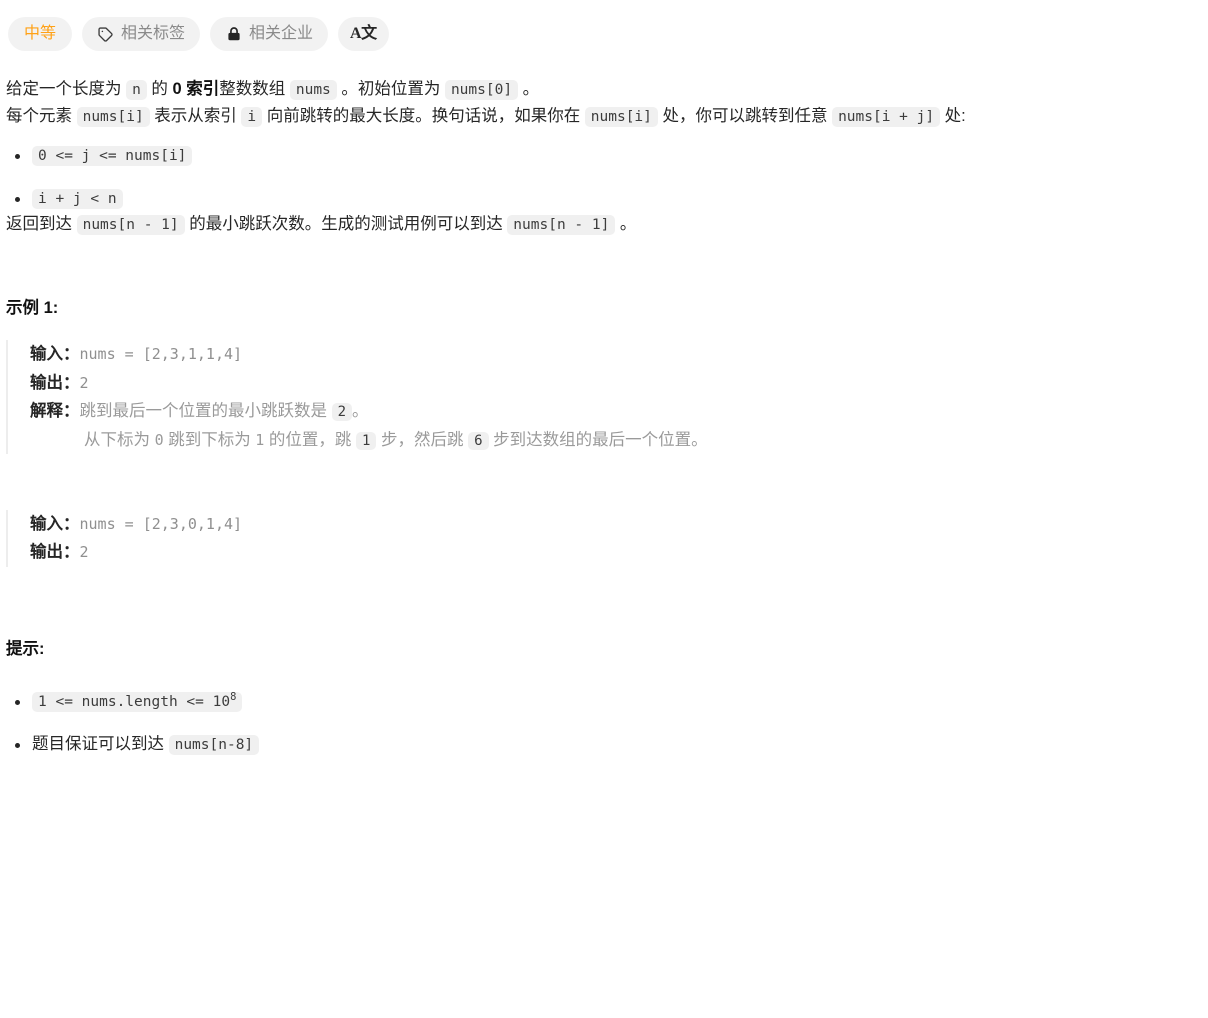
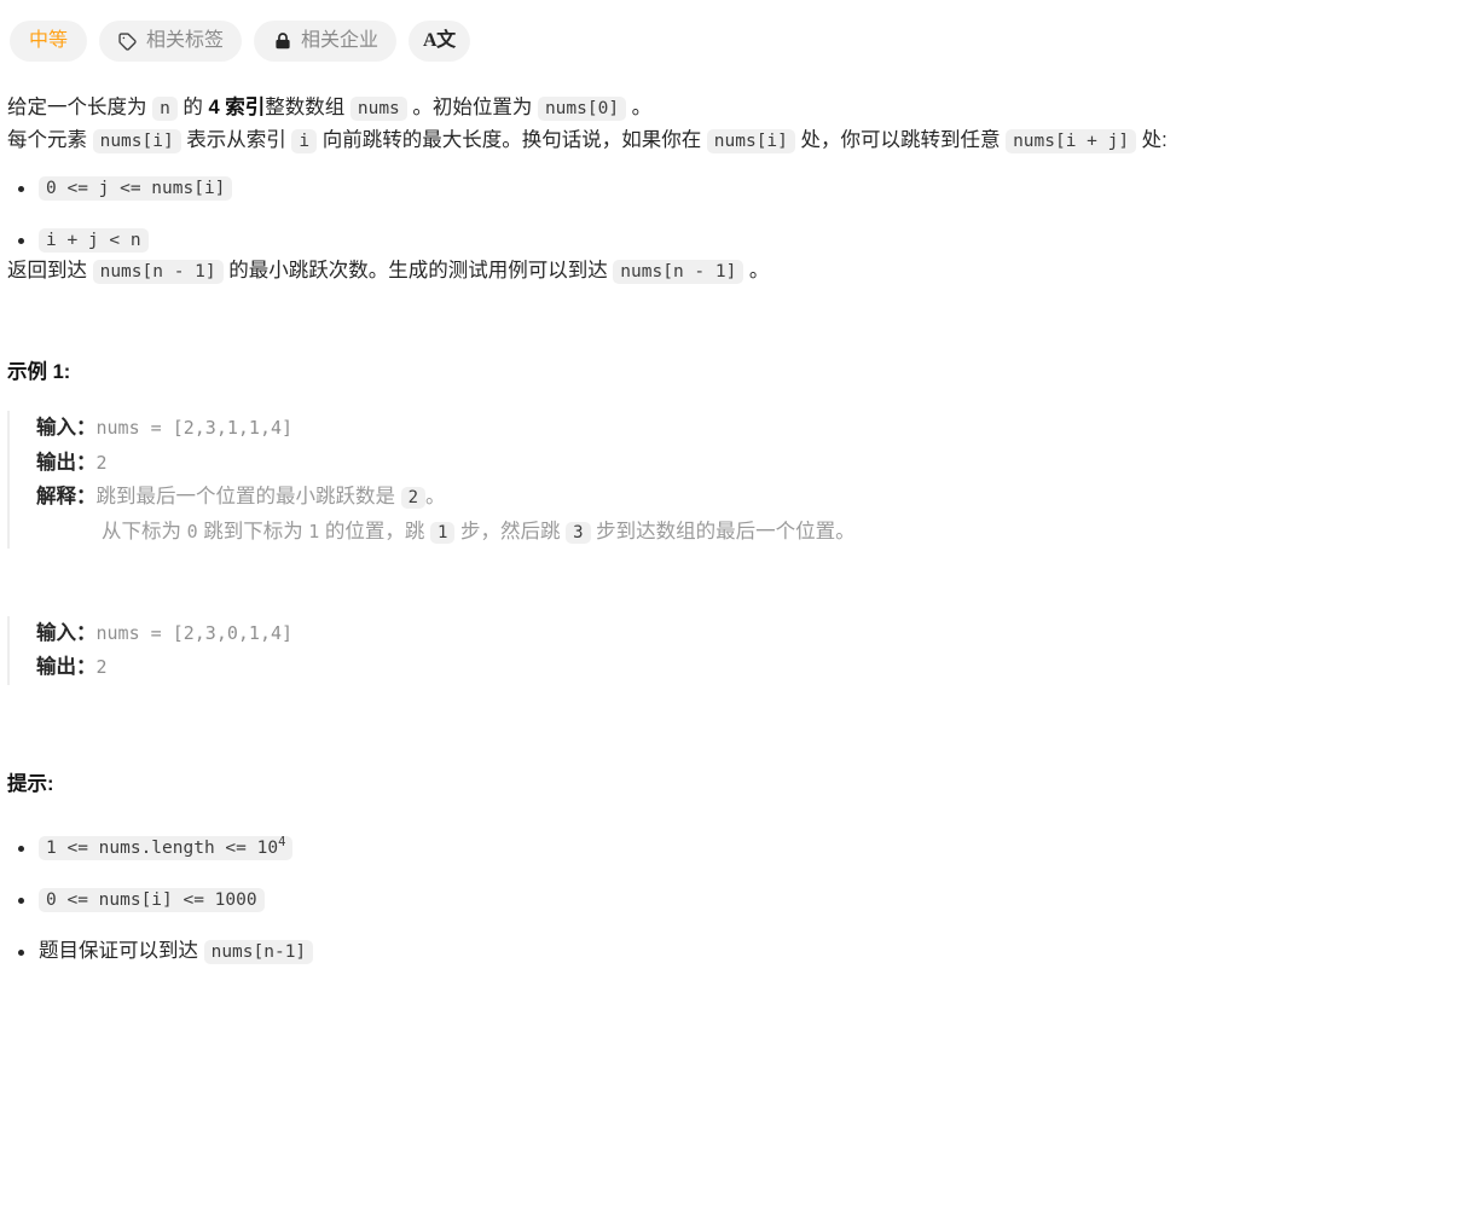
  中等
  相关标签
  相关企业
  A文
- 给定一个长度为 n 的 0 索引整数数组 nums 。初始位置为 nums[0] 。
+ 给定一个长度为 n 的 4 索引整数数组 nums 。初始位置为 nums[0] 。
  每个元素 nums[i] 表示从索引 i 向前跳转的最大长度。换句话说，如果你在 nums[i] 处，你可以跳转到任意 nums[i + j] 处:
  0 <= j <= nums[i]
  i + j < n
  返回到达 nums[n - 1] 的最小跳跃次数。生成的测试用例可以到达 nums[n - 1] 。
  示例 1:
  输入：nums = [2,3,1,1,4]
  输出：2
  解释：跳到最后一个位置的最小跳跃数是 2 。
- 从下标为 0 跳到下标为 1 的位置，跳 1 步，然后跳 6 步到达数组的最后一个位置。
+ 从下标为 0 跳到下标为 1 的位置，跳 1 步，然后跳 3 步到达数组的最后一个位置。
  输入：nums = [2,3,0,1,4]
  输出：2
  提示:
- 1 <= nums.length <= 108
+ 1 <= nums.length <= 104
+ 0 <= nums[i] <= 1000
- 题目保证可以到达 nums[n-8]
+ 题目保证可以到达 nums[n-1]
